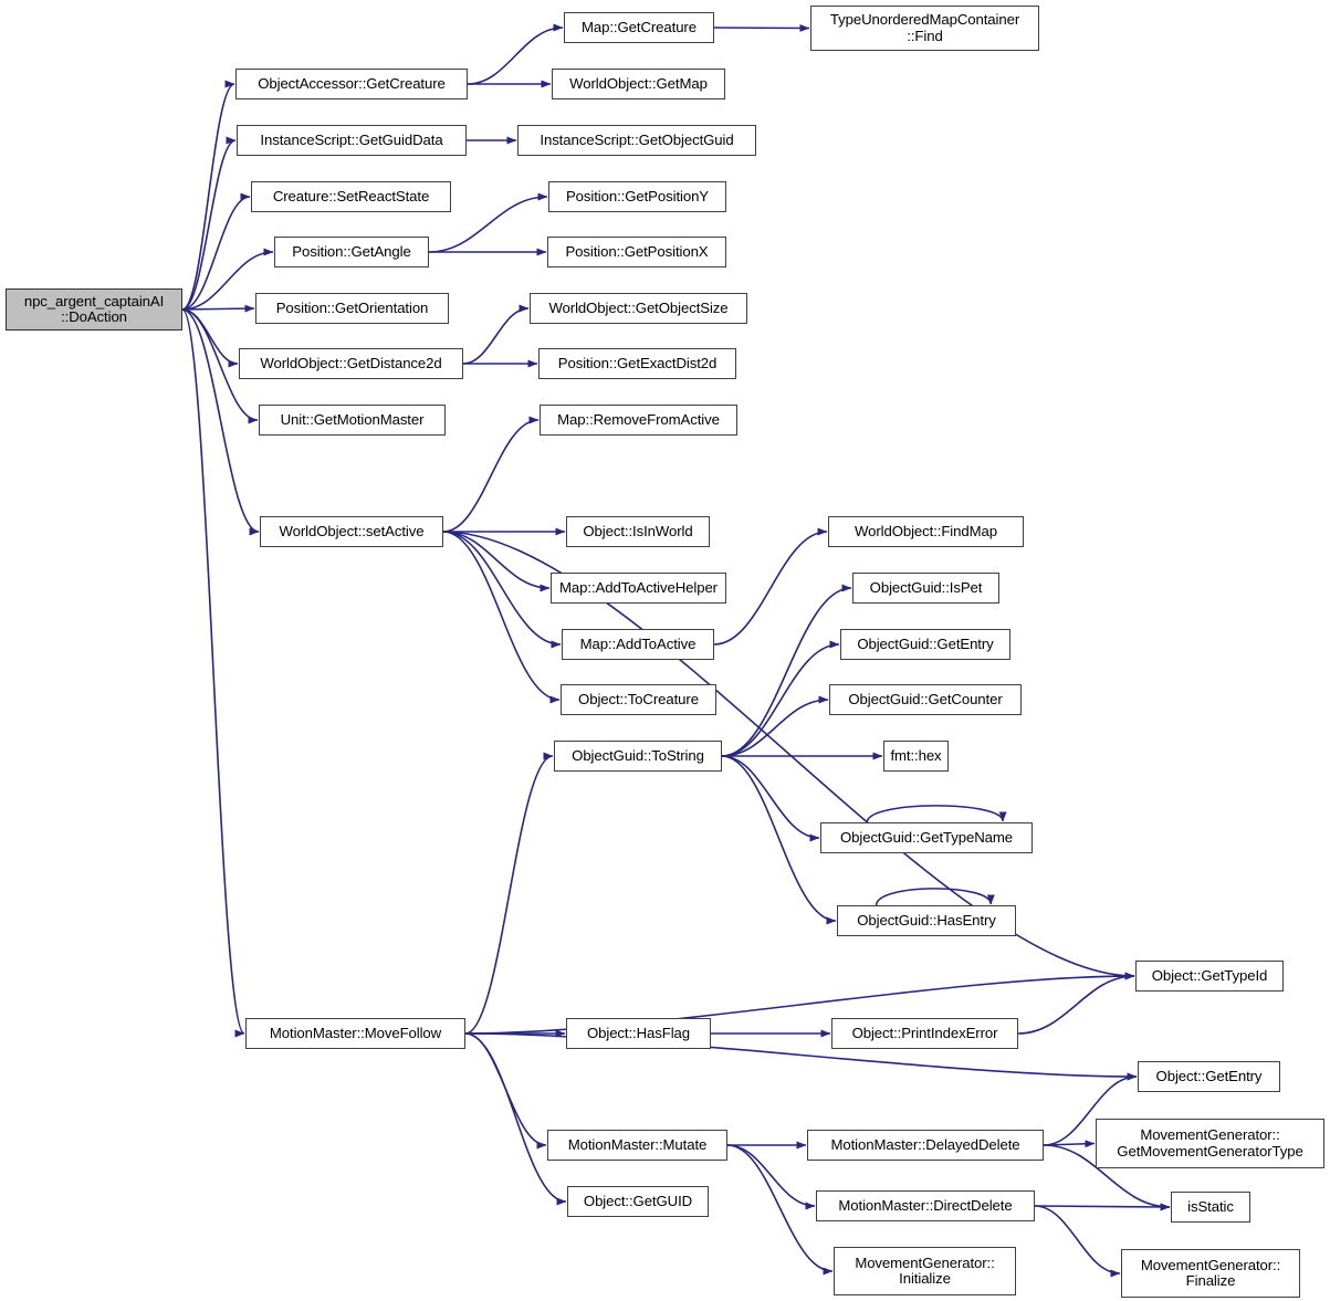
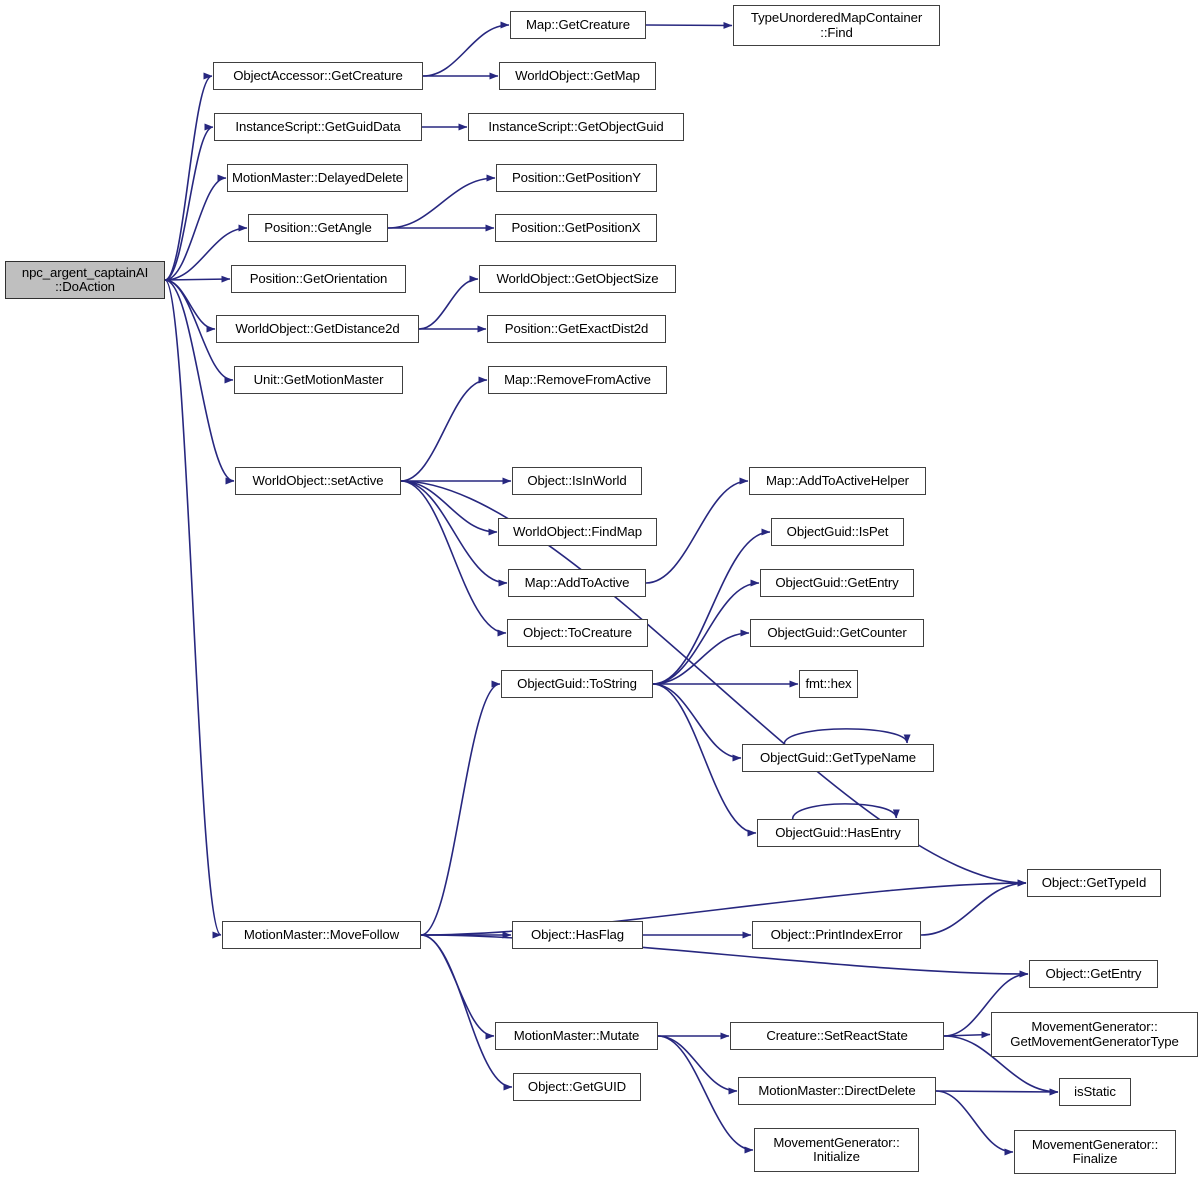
  npc_argent_captainAI
  ::DoAction
  ObjectAccessor::GetCreature
  Map::GetCreature
  TypeUnorderedMapContainer
  ::Find
  WorldObject::GetMap
  InstanceScript::GetGuidData
  InstanceScript::GetObjectGuid
- Creature::SetReactState
+ MotionMaster::DelayedDelete
  Position::GetAngle
  Position::GetPositionY
  Position::GetPositionX
  Position::GetOrientation
  WorldObject::GetObjectSize
  WorldObject::GetDistance2d
  Position::GetExactDist2d
  Unit::GetMotionMaster
  Map::RemoveFromActive
  WorldObject::setActive
  Object::IsInWorld
- Map::AddToActiveHelper
+ WorldObject::FindMap
  Map::AddToActive
  Object::ToCreature
- WorldObject::FindMap
+ Map::AddToActiveHelper
  ObjectGuid::IsPet
  ObjectGuid::GetEntry
  ObjectGuid::GetCounter
  ObjectGuid::ToString
  fmt::hex
  ObjectGuid::GetTypeName
  ObjectGuid::HasEntry
  Object::GetTypeId
  MotionMaster::MoveFollow
  Object::HasFlag
  Object::PrintIndexError
  Object::GetEntry
  MotionMaster::Mutate
  Object::GetGUID
- MotionMaster::DelayedDelete
+ Creature::SetReactState
  MovementGenerator::
  GetMovementGeneratorType
  MotionMaster::DirectDelete
  isStatic
  MovementGenerator::
  Initialize
  MovementGenerator::
  Finalize
